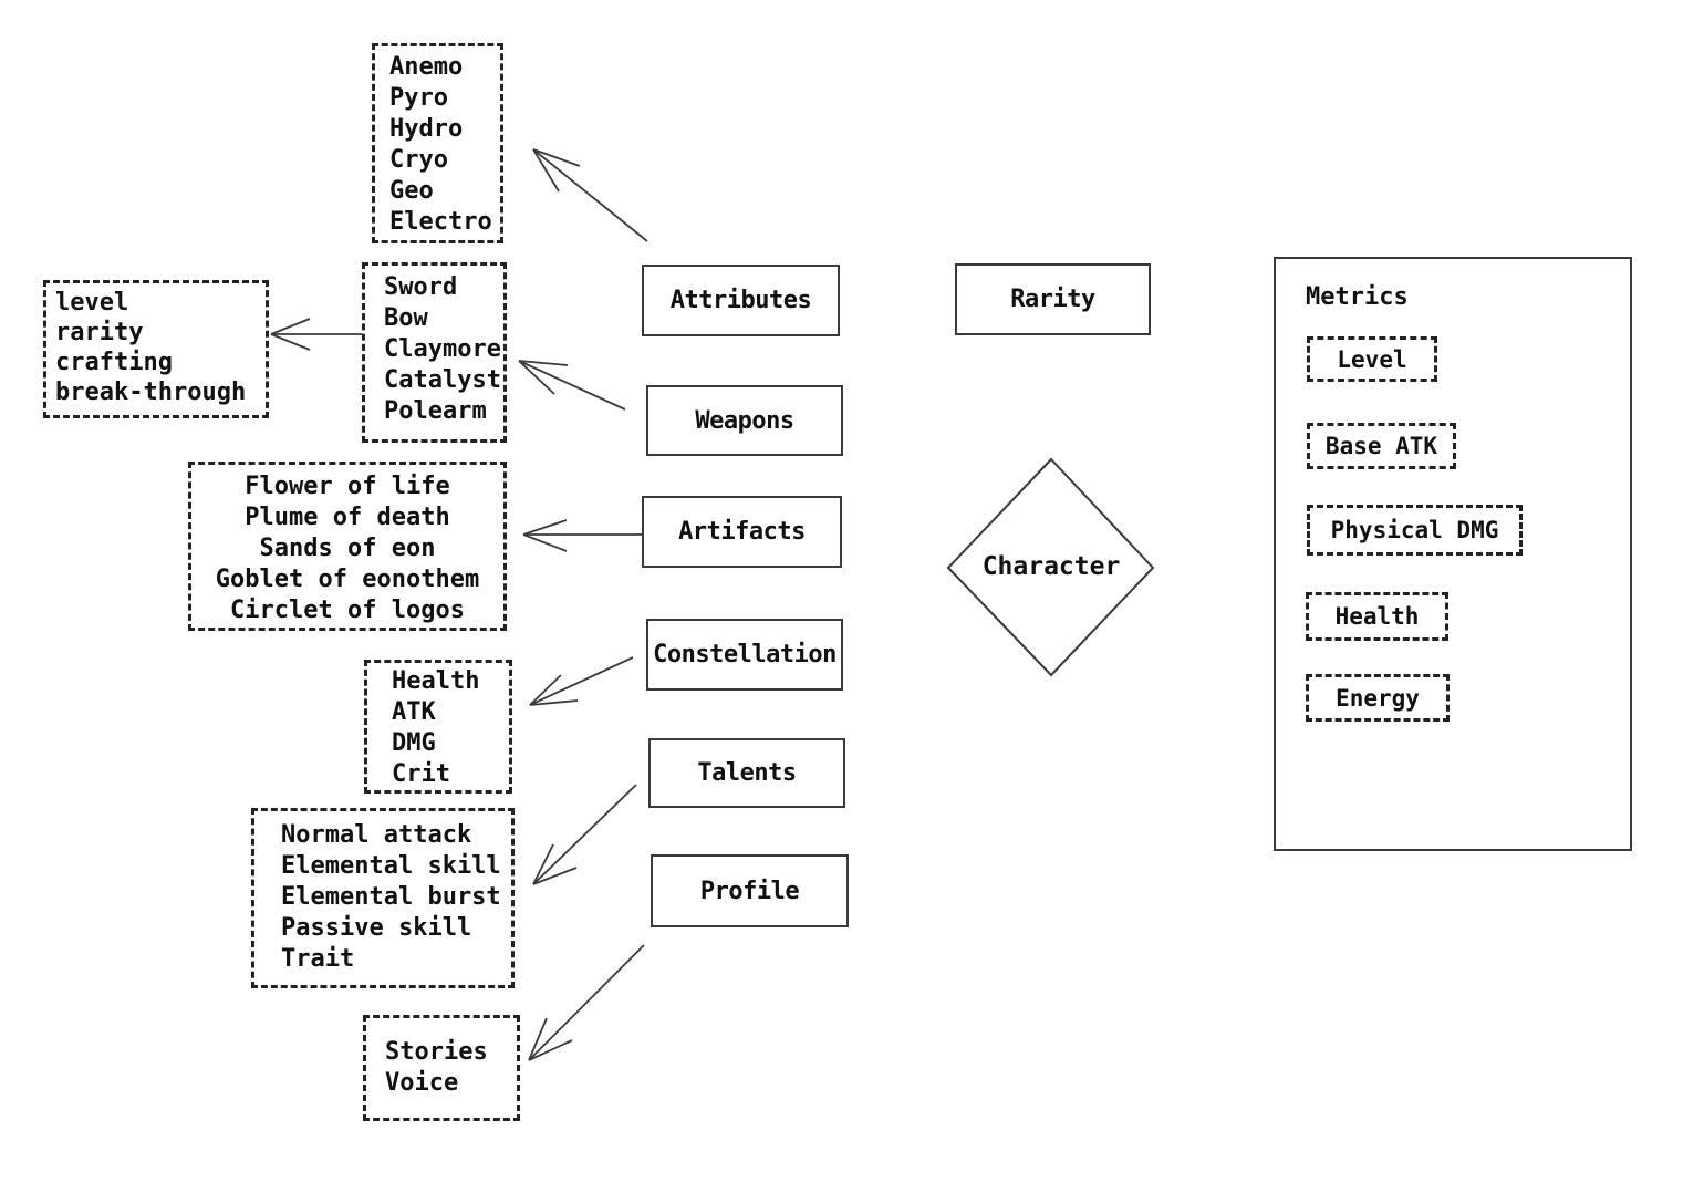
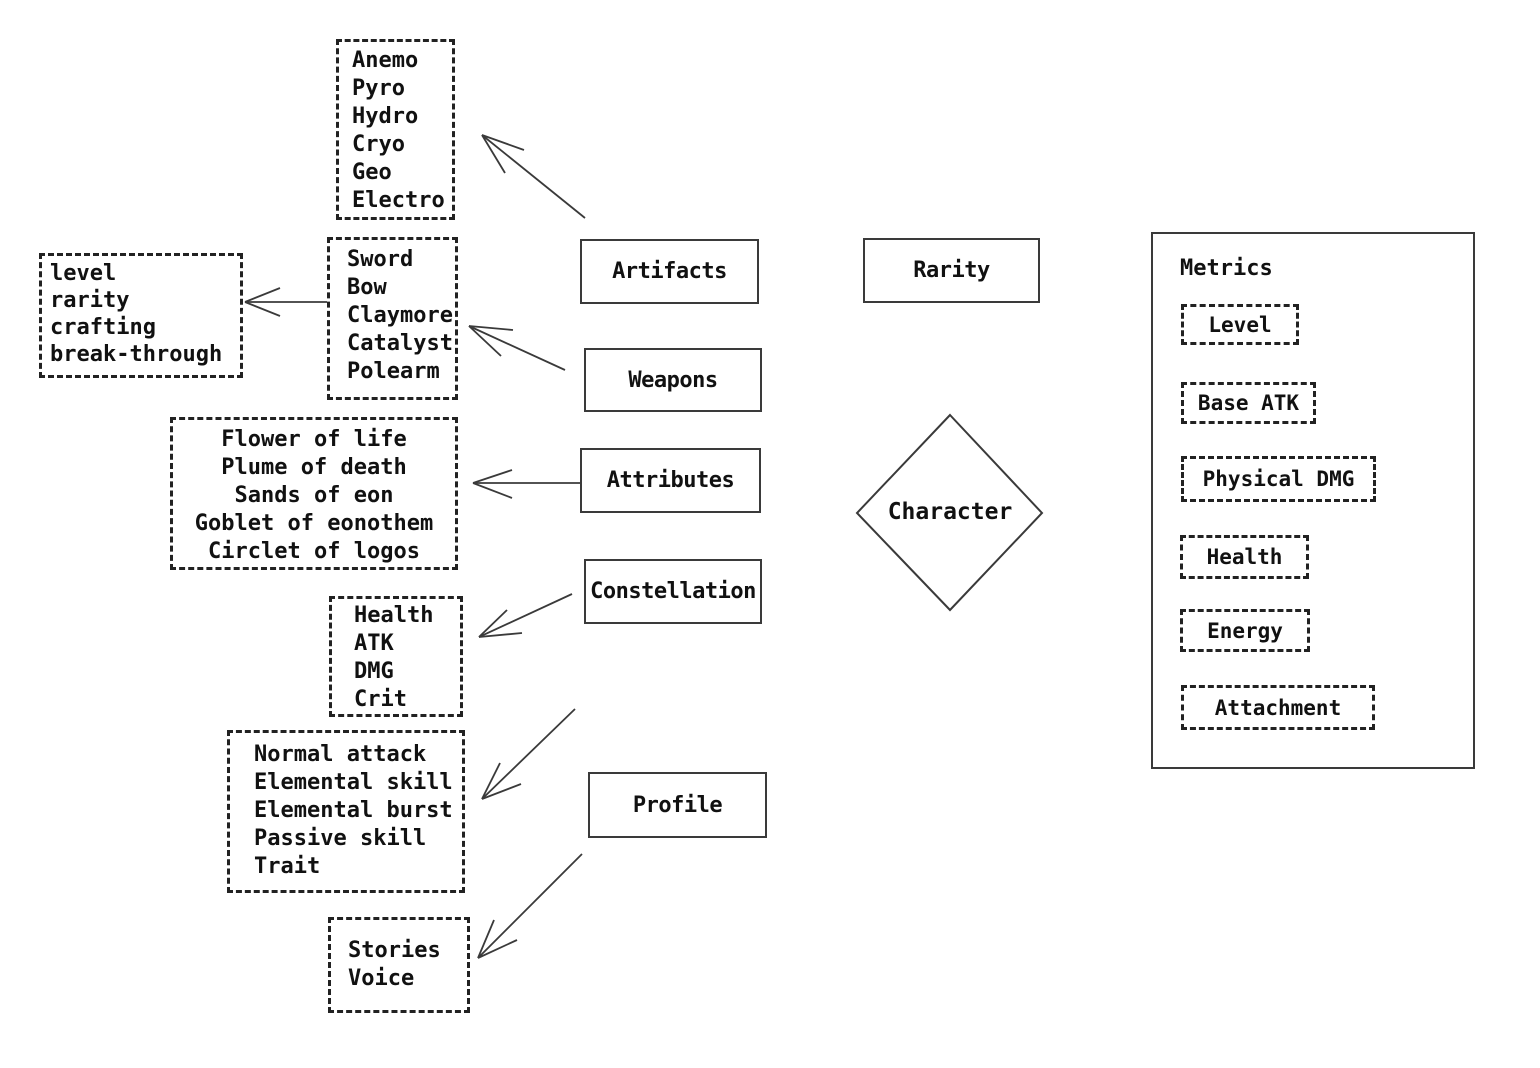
  Anemo
  Pyro
  Hydro
  Cryo
  Geo
  Electro
  level
  rarity
  crafting
  break-through
  Sword
  Bow
  Claymore
  Catalyst
  Polearm
  Flower of life
  Plume of death
  Sands of eon
  Goblet of eonothem
  Circlet of logos
  Health
  ATK
  DMG
  Crit
  Normal attack
  Elemental skill
  Elemental burst
  Passive skill
  Trait
  Stories
  Voice
- Attributes
+ Artifacts
  Weapons
- Artifacts
+ Attributes
  Constellation
- Talents
  Profile
  Rarity
  Character
  Metrics
  Level
  Base ATK
  Physical DMG
  Health
  Energy
+ Attachment
